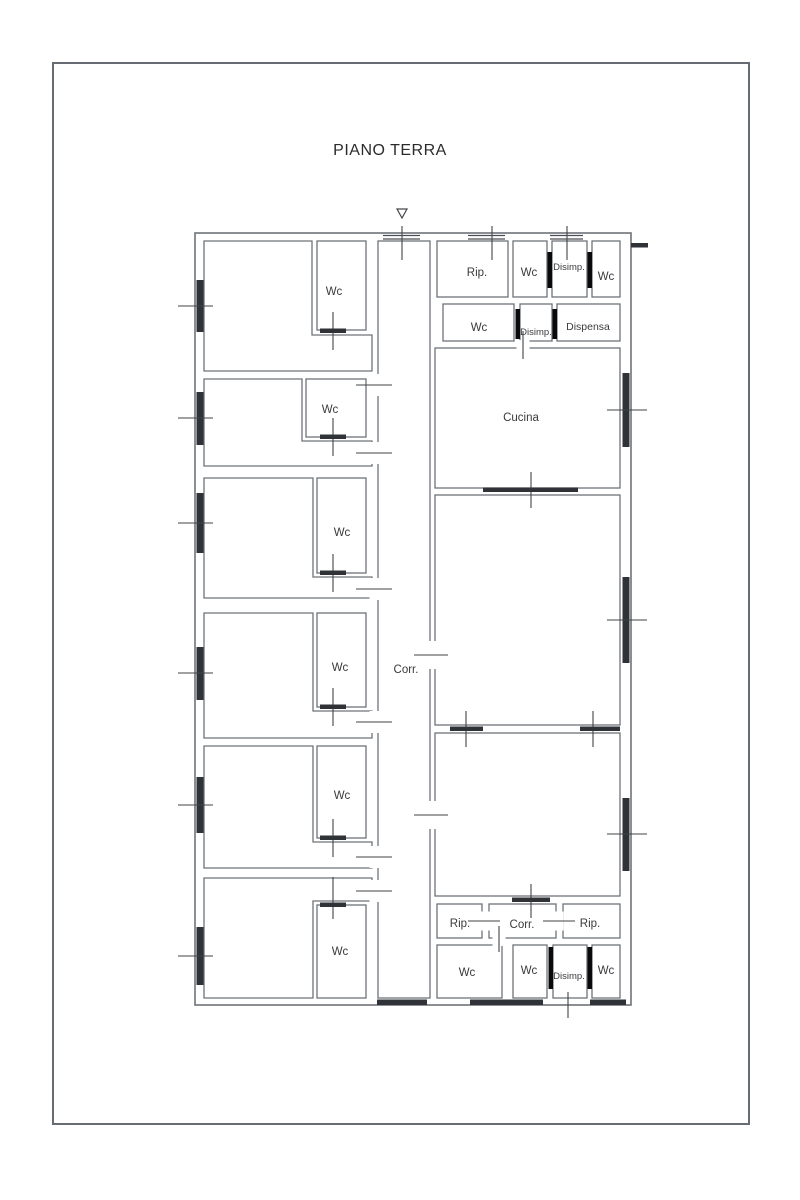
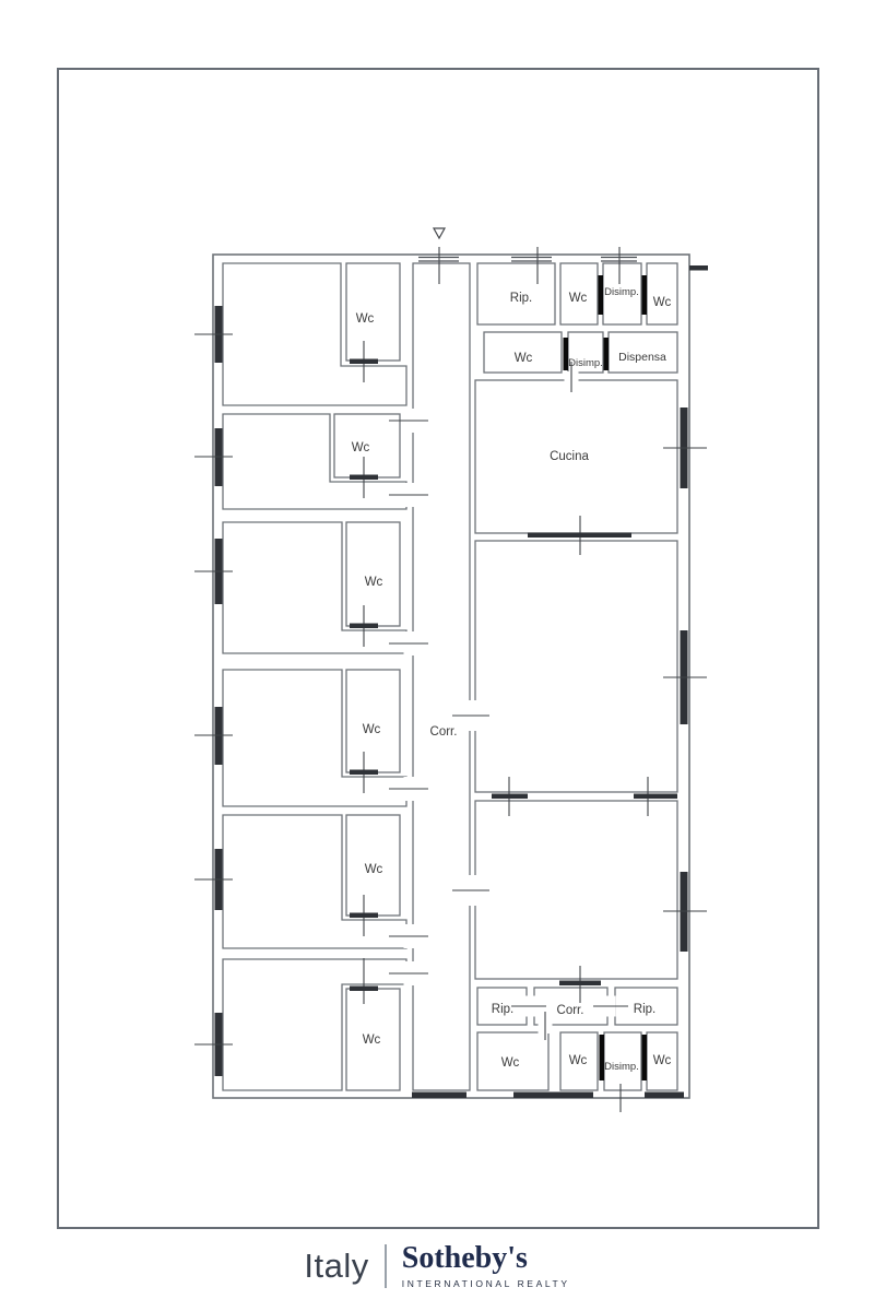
- PIANO TERRA
  Wc
  Wc
  Wc
  Wc
  Wc
  Wc
  Corr.
  Rip.
  Wc
  Disimp.
  Wc
  Wc
  Disimp.
  Dispensa
  Cucina
  Rip.
  Corr.
  Rip.
  Wc
  Wc
  Disimp.
  Wc
+ Italy
+ Sotheby's
+ INTERNATIONAL REALTY
